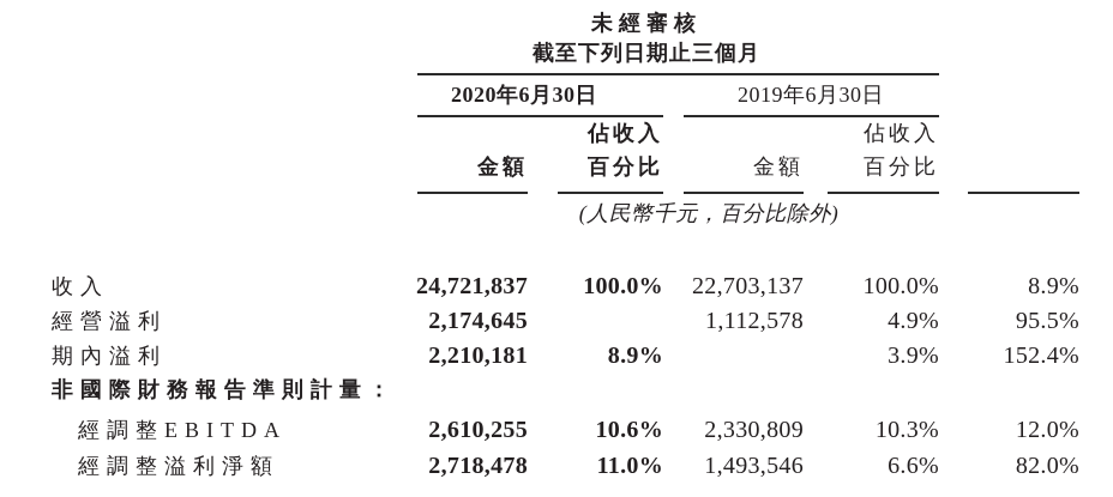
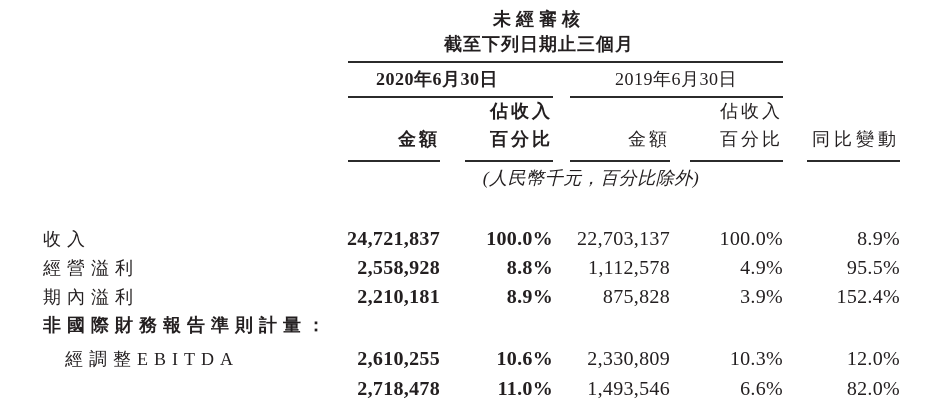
  未經審核
  截至下列日期止三個月
  2020年6月30日
  2019年6月30日
  佔收入
  佔收入
  金額
  百分比
  金額
  百分比
+ 同比變動
  (人民幣千元，百分比除外)
  收入
  24,721,837
  100.0%
  22,703,137
  100.0%
  8.9%
  經營溢利
- 2,174,645
+ 2,558,928
+ 8.8%
  1,112,578
  4.9%
  95.5%
  期內溢利
  2,210,181
  8.9%
+ 875,828
  3.9%
  152.4%
  非國際財務報告準則計量：
  經調整EBITDA
  2,610,255
  10.6%
  2,330,809
  10.3%
  12.0%
- 經調整溢利淨額
  2,718,478
  11.0%
  1,493,546
  6.6%
  82.0%
